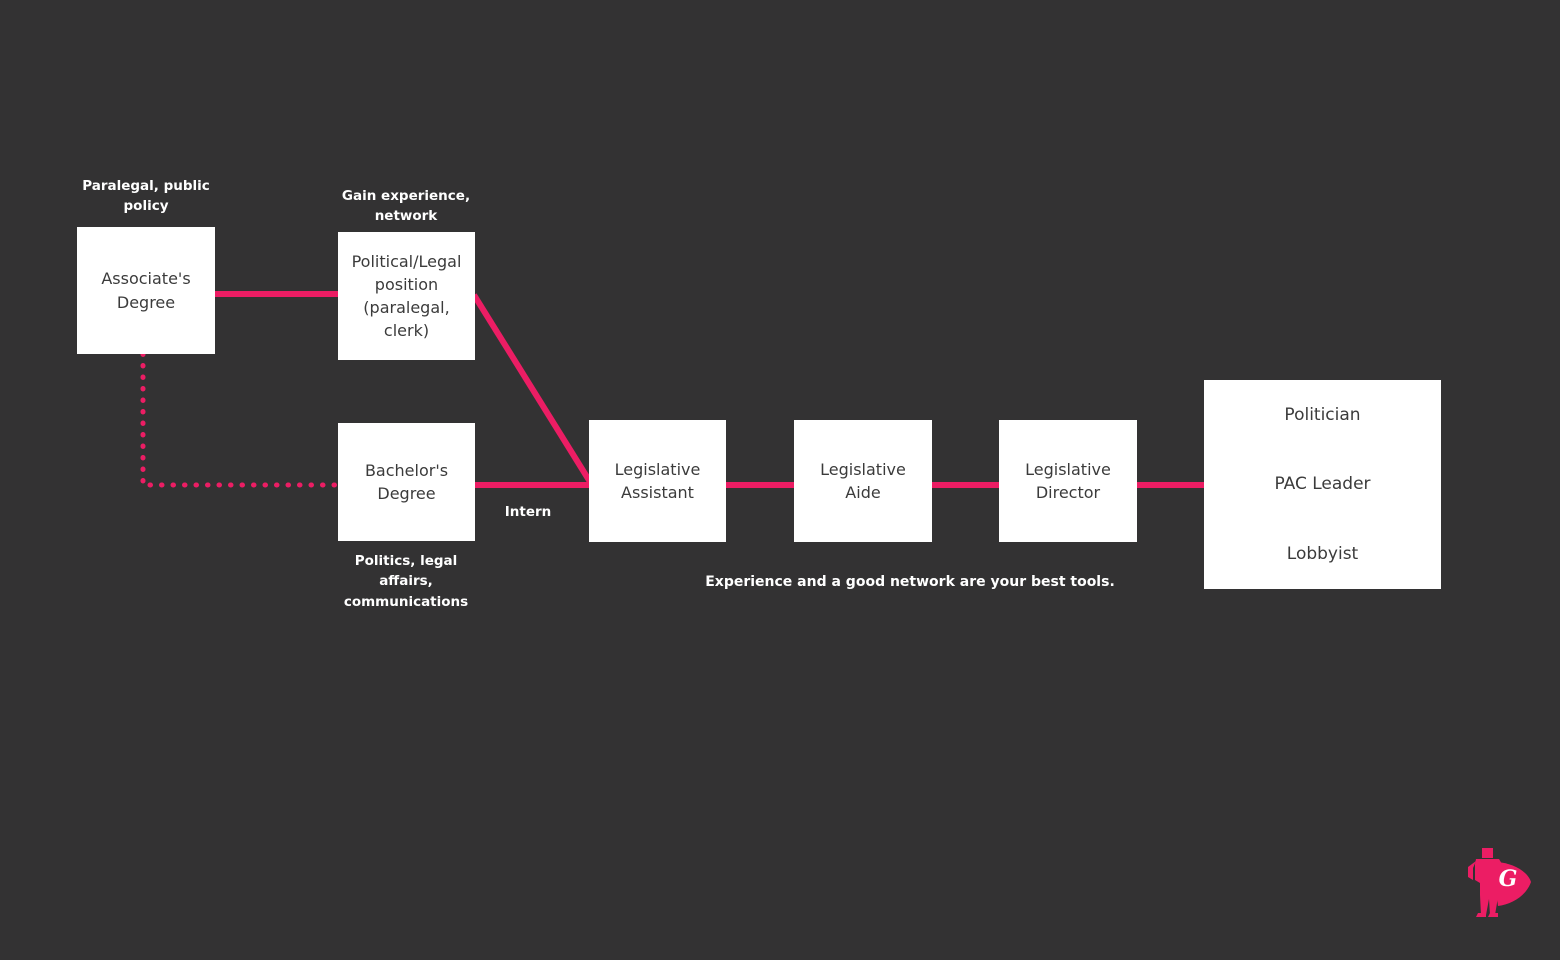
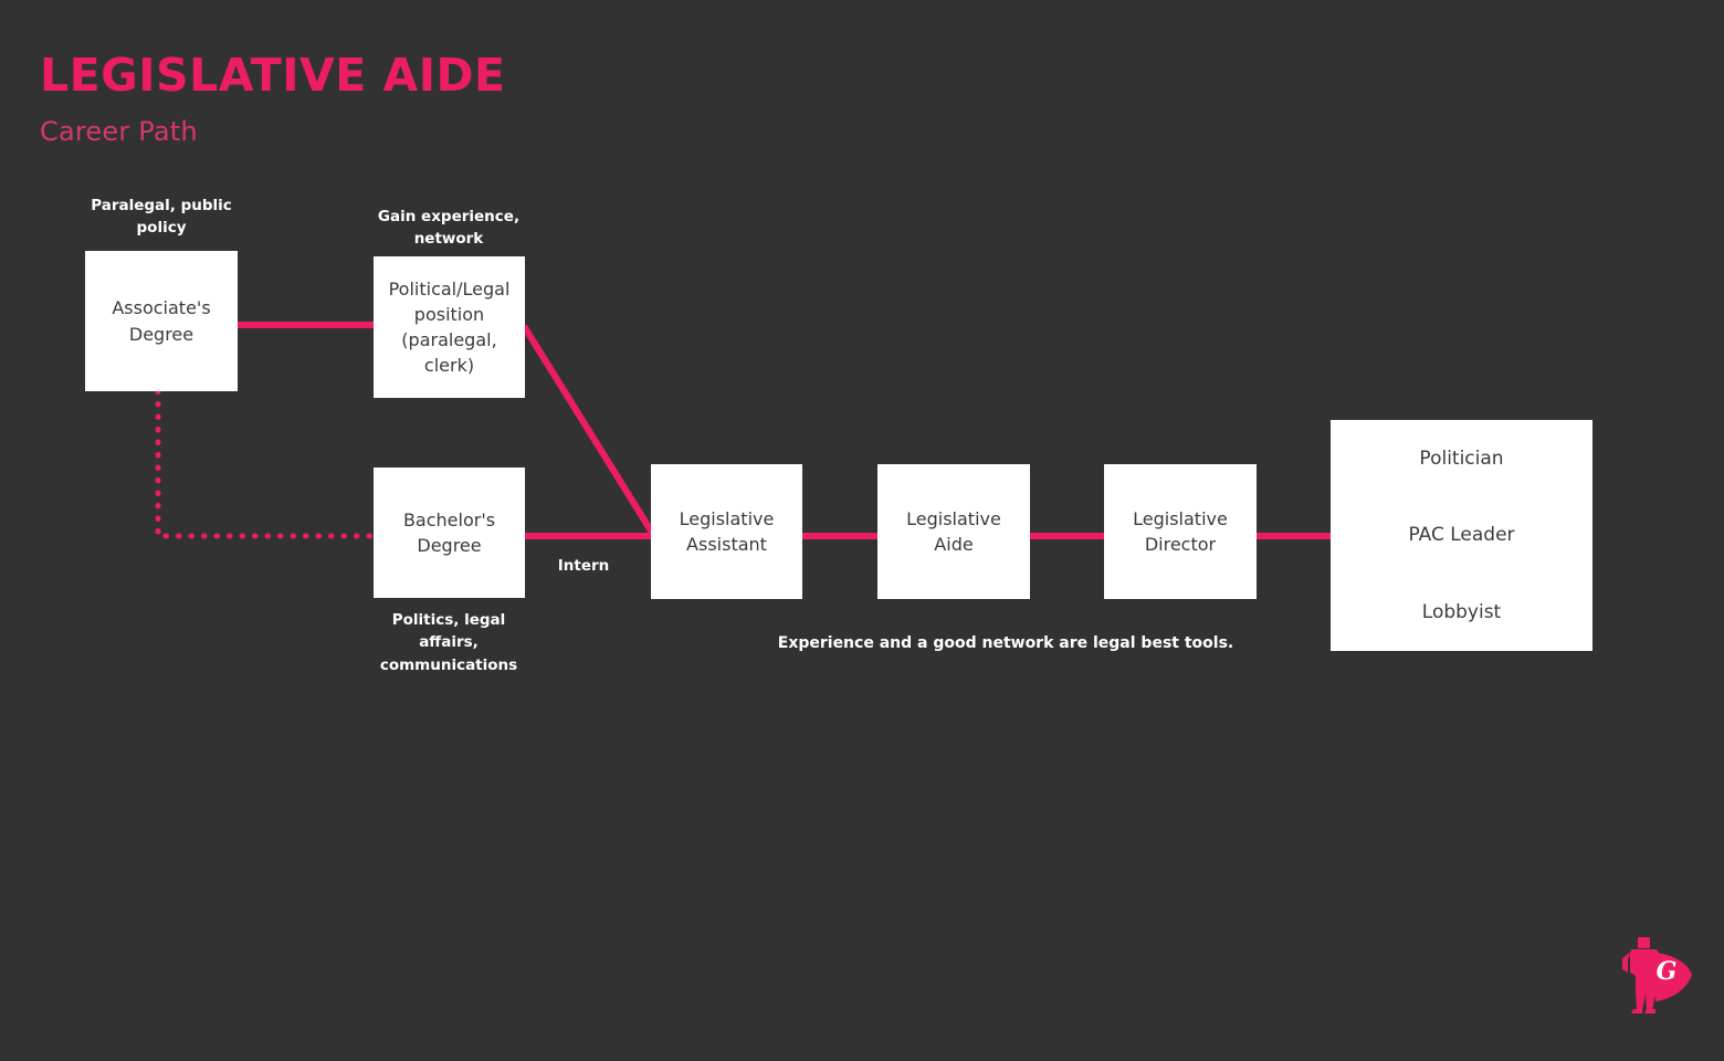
+ LEGISLATIVE AIDE
+ Career Path
  Paralegal, public
  policy
  Gain experience,
  network
  Politics, legal
  affairs,
  communications
  Intern
- Experience and a good network are your best tools.
+ Experience and a good network are legal best tools.
  Associate's
  Degree
  Political/Legal
  position
  (paralegal,
  clerk)
  Bachelor's
  Degree
  Legislative
  Assistant
  Legislative
  Aide
  Legislative
  Director
  Politician
  PAC Leader
  Lobbyist
  G
